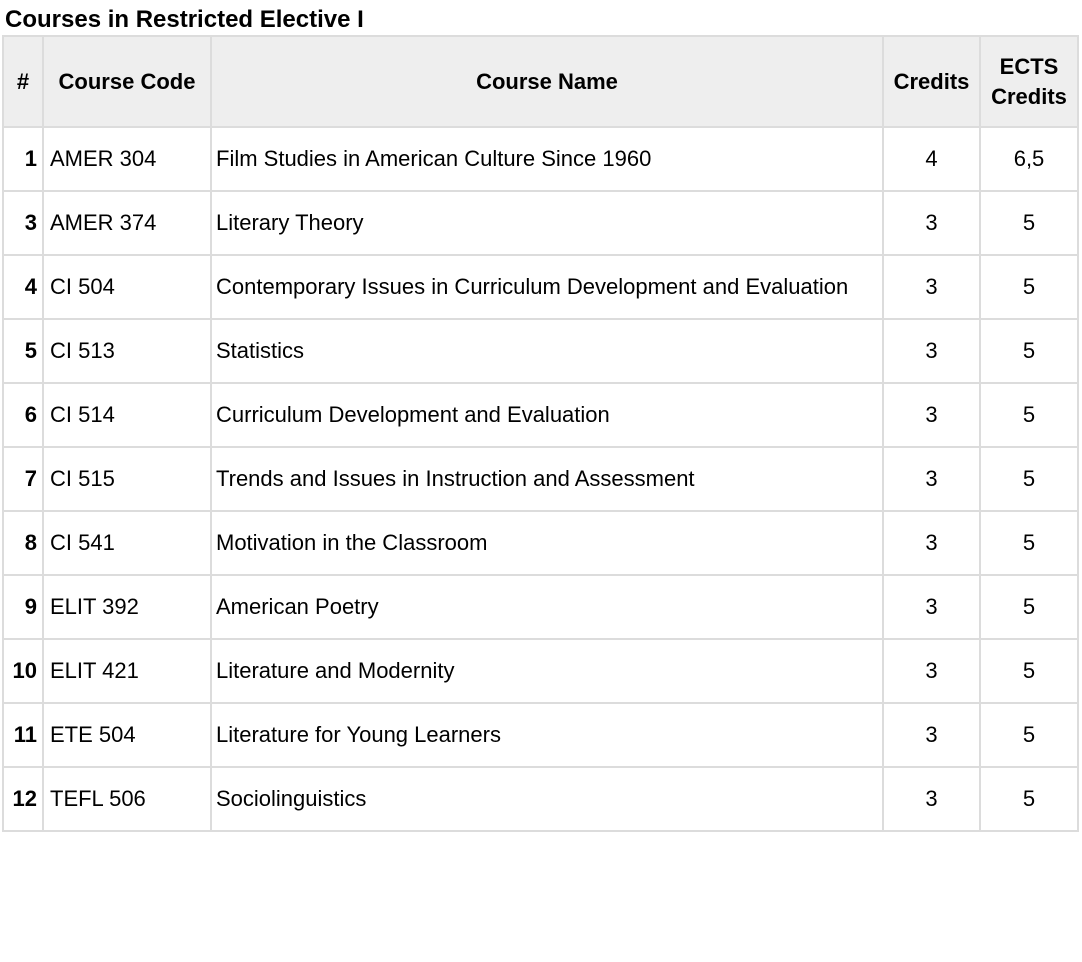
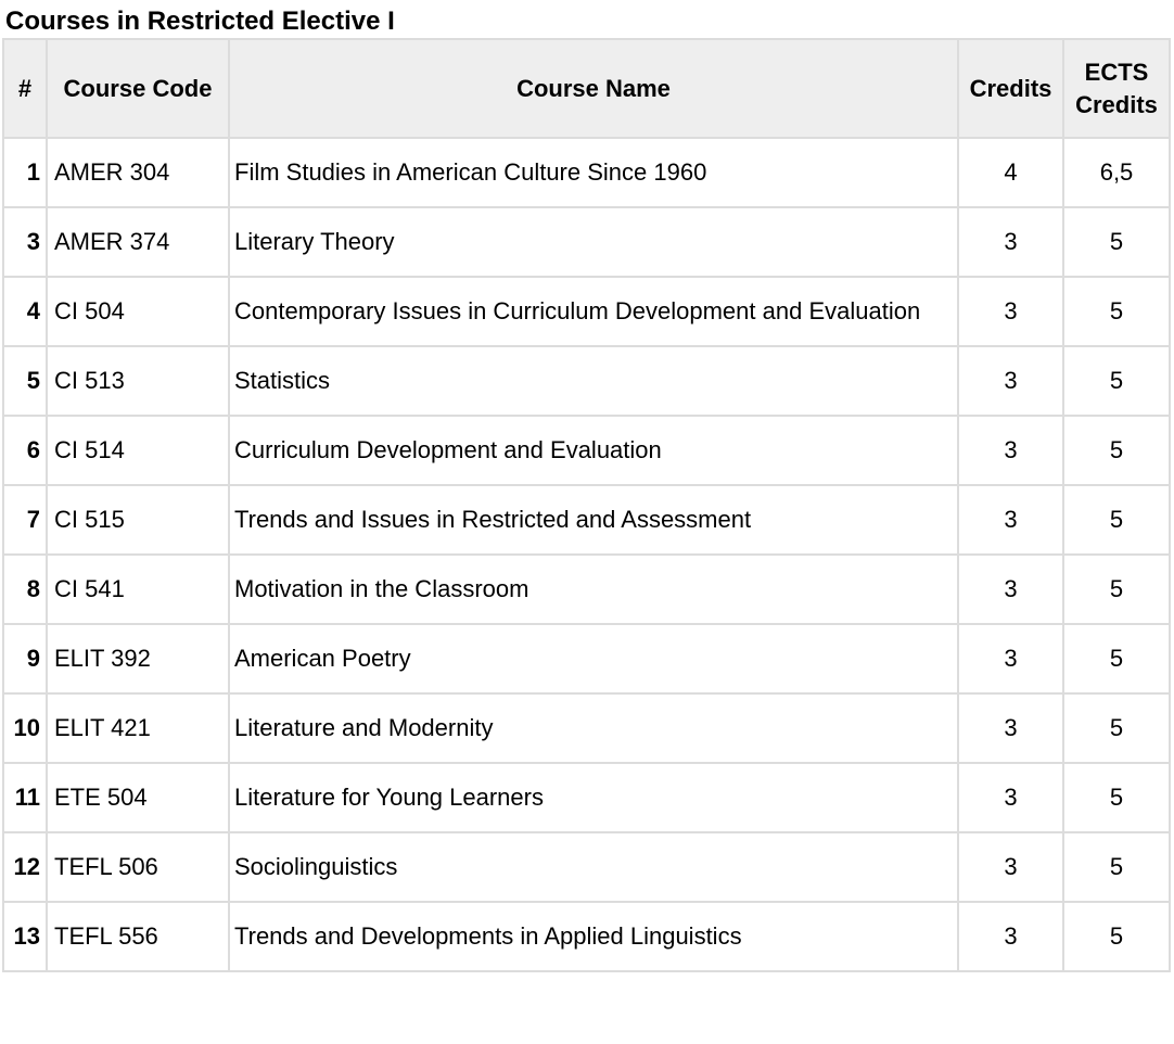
  Courses in Restricted Elective I
  #	Course Code	Course Name	Credits	ECTS Credits
  1	AMER 304	Film Studies in American Culture Since 1960	4	6,5
  3	AMER 374	Literary Theory	3	5
  4	CI 504	Contemporary Issues in Curriculum Development and Evaluation	3	5
  5	CI 513	Statistics	3	5
  6	CI 514	Curriculum Development and Evaluation	3	5
- 7	CI 515	Trends and Issues in Instruction and Assessment	3	5
+ 7	CI 515	Trends and Issues in Restricted and Assessment	3	5
  8	CI 541	Motivation in the Classroom	3	5
  9	ELIT 392	American Poetry	3	5
  10	ELIT 421	Literature and Modernity	3	5
  11	ETE 504	Literature for Young Learners	3	5
  12	TEFL 506	Sociolinguistics	3	5
+ 13	TEFL 556	Trends and Developments in Applied Linguistics	3	5
